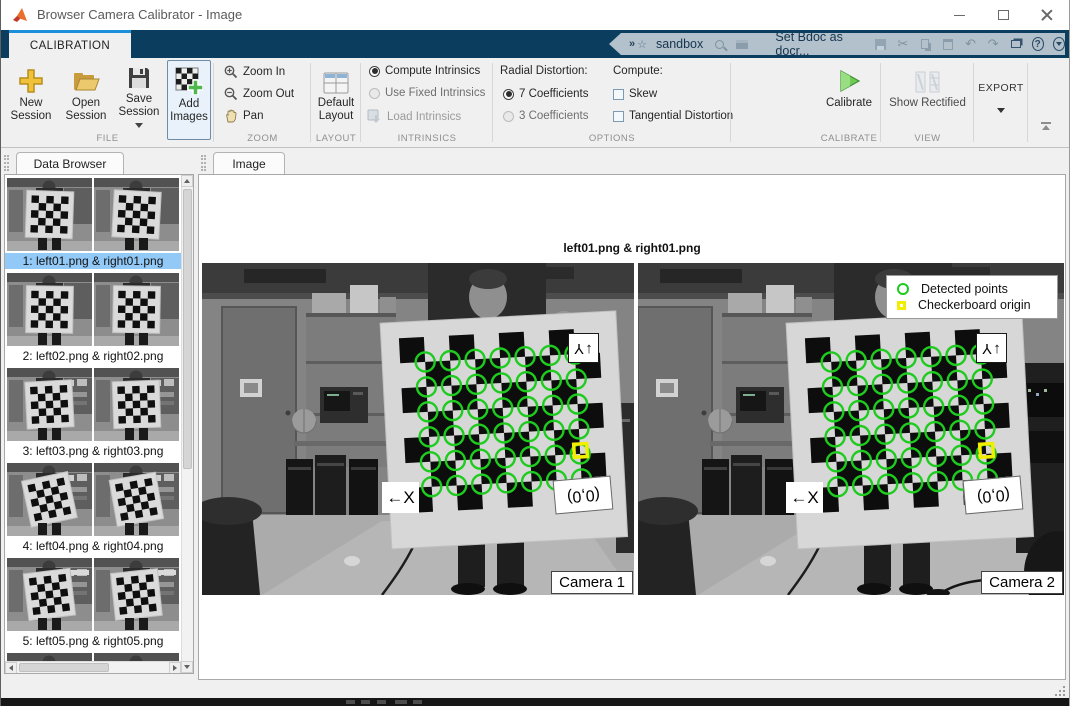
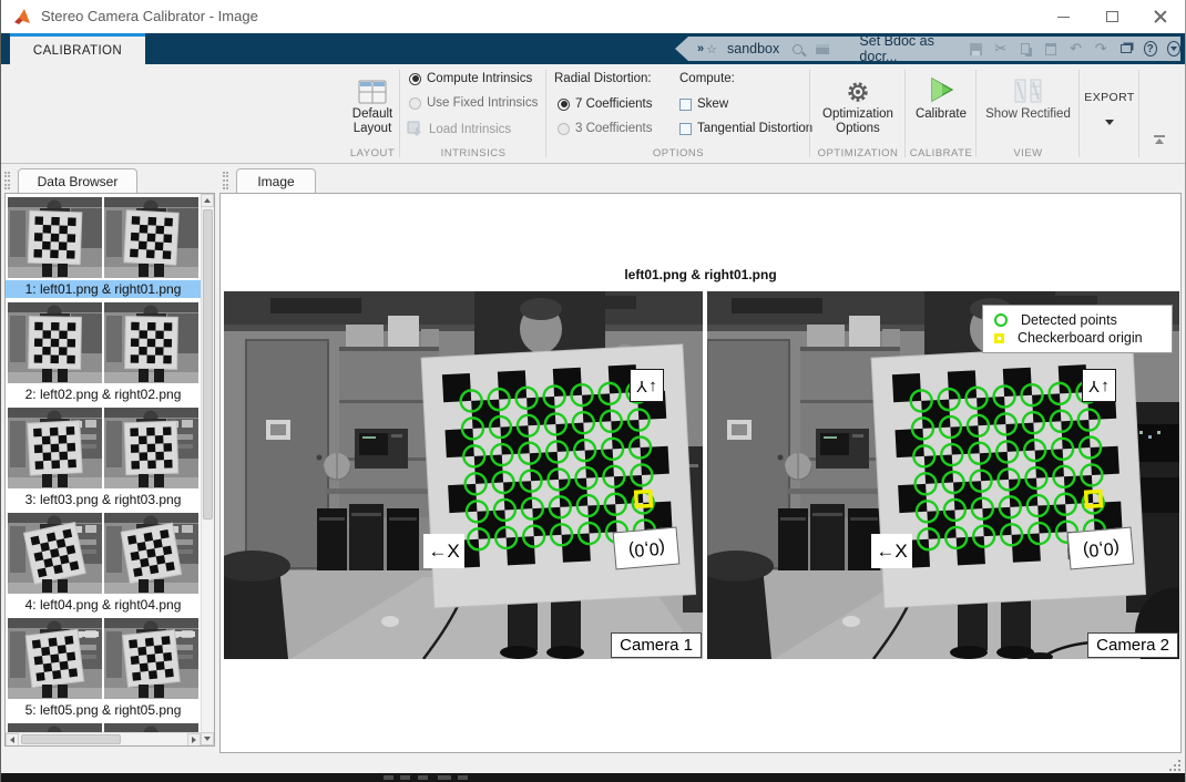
- Browser Camera Calibrator - Image
+ Stereo Camera Calibrator - Image
  CALIBRATION
  »
  ☆
  sandbox
  Set Bdoc as docr...
  ✂
  ↶
  ↷
  ?
- New Session
- Open Session
- Save Session
- Add Images
- FILE
- Zoom In
- Zoom Out
- Pan
- ZOOM
  Default Layout
  LAYOUT
  Compute Intrinsics
  Use Fixed Intrinsics
  Load Intrinsics
  INTRINSICS
  Radial Distortion:
  Compute:
  7 Coefficients
  Skew
  3 Coefficients
  Tangential Distortio
  OPTIONS
+ Optimization Options
+ OPTIMIZATION
  Calibrate
  CALIBRATE
  Show Rectified
  VIEW
  EXPORT
  Data Browser
  1: left01.png & right01.png
  2: left02.png & right02.png
  3: left03.png & right03.png
  4: left04.png & right04.png
  5: left05.png & right05.png
  Image
  left01.png & right01.png
  ↑
  ←
  X
  Camera 1
  ↑
  ←
  X
  Camera 2
  Detected points
  Checkerboard origin
